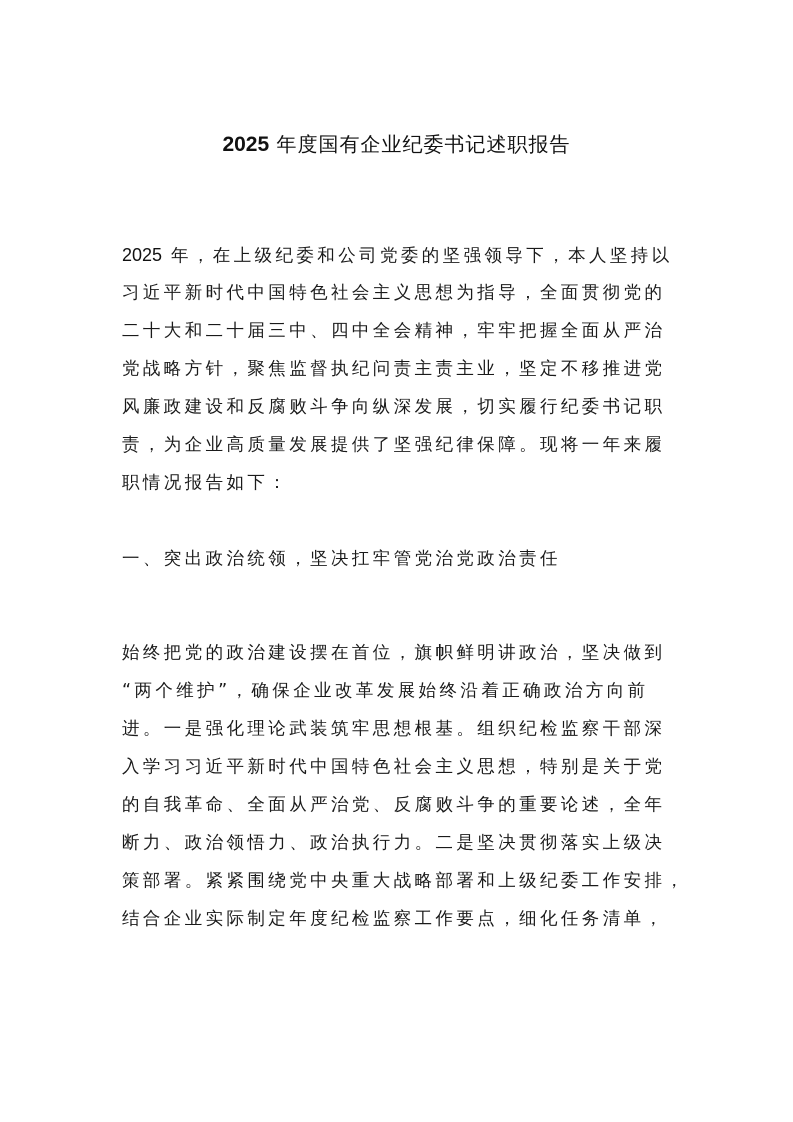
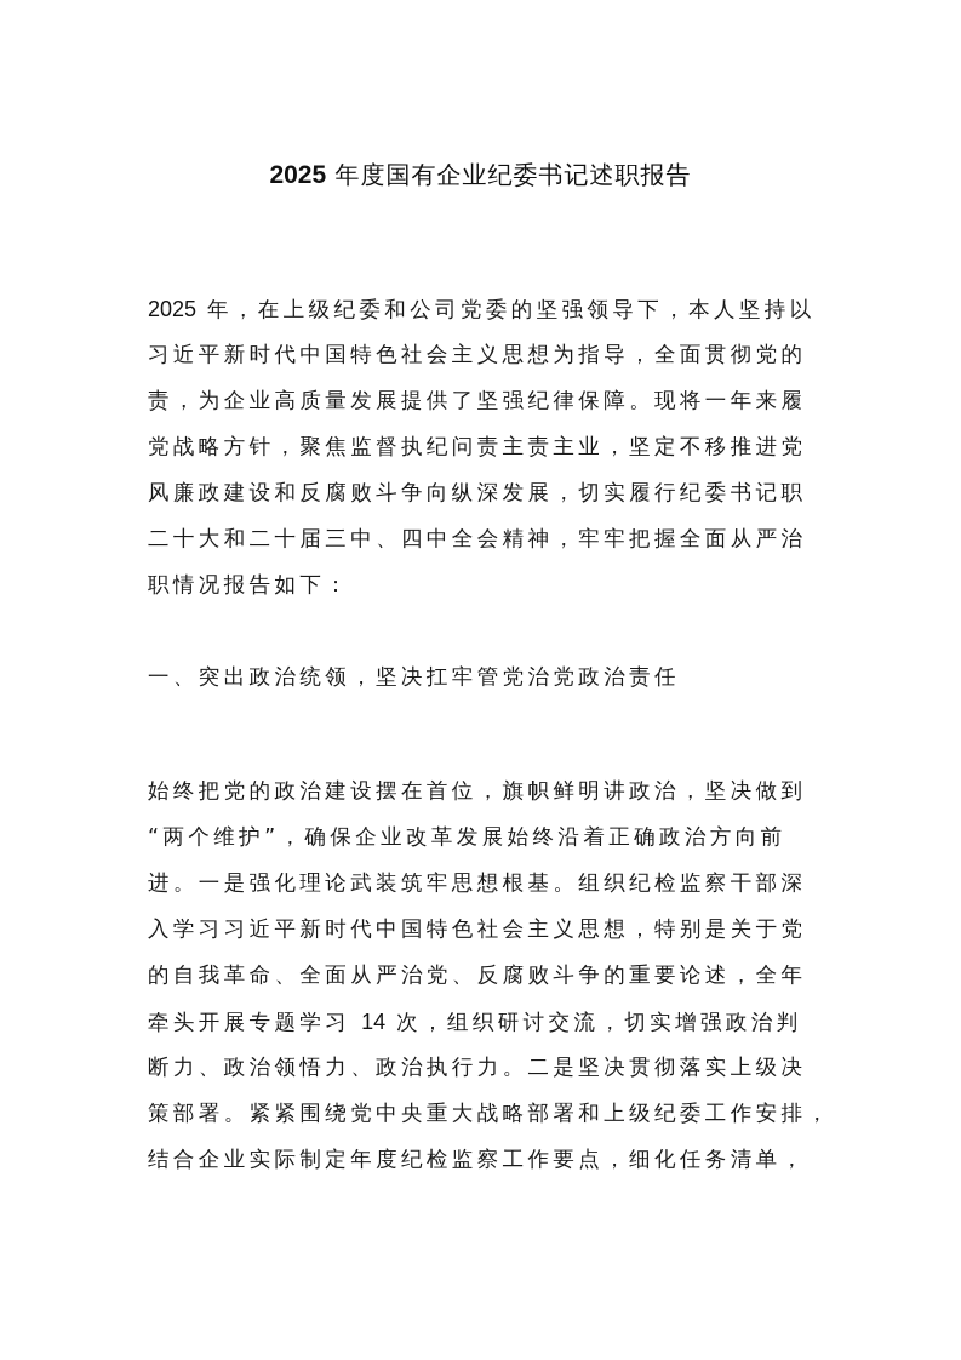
  2025 年度国有企业纪委书记述职报告
  2025 年，在上级纪委和公司党委的坚强领导下，本人坚持以
  习近平新时代中国特色社会主义思想为指导，全面贯彻党的
- 二十大和二十届三中、四中全会精神，牢牢把握全面从严治
+ 责，为企业高质量发展提供了坚强纪律保障。现将一年来履
  党战略方针，聚焦监督执纪问责主责主业，坚定不移推进党
  风廉政建设和反腐败斗争向纵深发展，切实履行纪委书记职
- 责，为企业高质量发展提供了坚强纪律保障。现将一年来履
+ 二十大和二十届三中、四中全会精神，牢牢把握全面从严治
  职情况报告如下：
  一、突出政治统领，坚决扛牢管党治党政治责任
  始终把党的政治建设摆在首位，旗帜鲜明讲政治，坚决做到
  “两个维护”，确保企业改革发展始终沿着正确政治方向前
  进。一是强化理论武装筑牢思想根基。组织纪检监察干部深
  入学习习近平新时代中国特色社会主义思想，特别是关于党
  的自我革命、全面从严治党、反腐败斗争的重要论述，全年
+ 牵头开展专题学习 14 次，组织研讨交流，切实增强政治判
  断力、政治领悟力、政治执行力。二是坚决贯彻落实上级决
  策部署。紧紧围绕党中央重大战略部署和上级纪委工作安排，
  结合企业实际制定年度纪检监察工作要点，细化任务清单，
